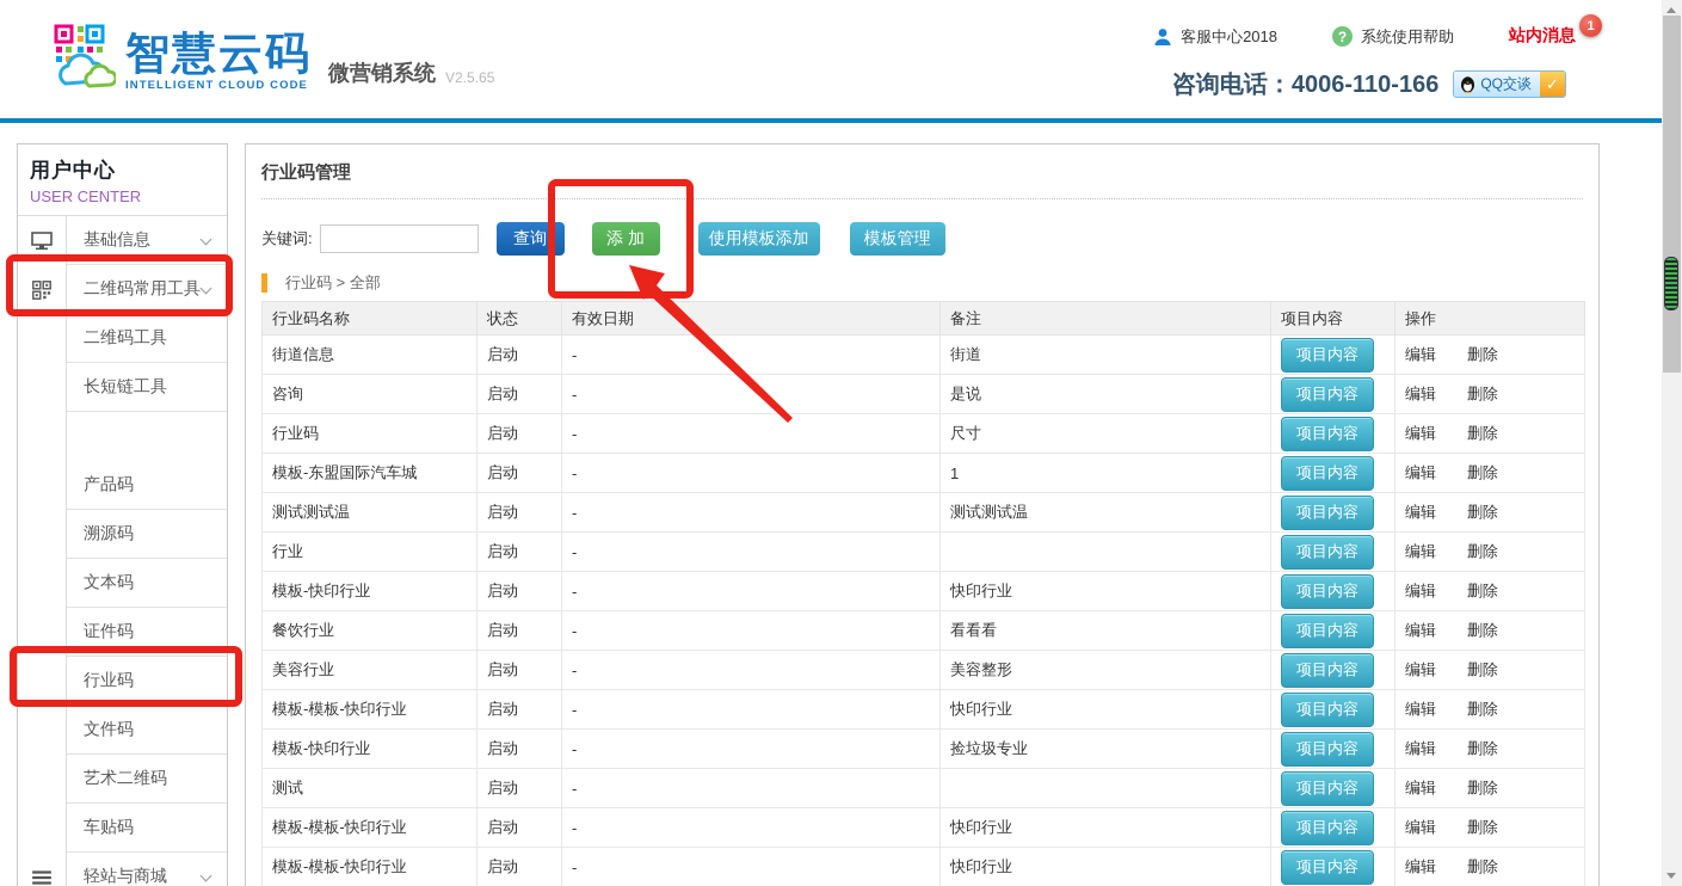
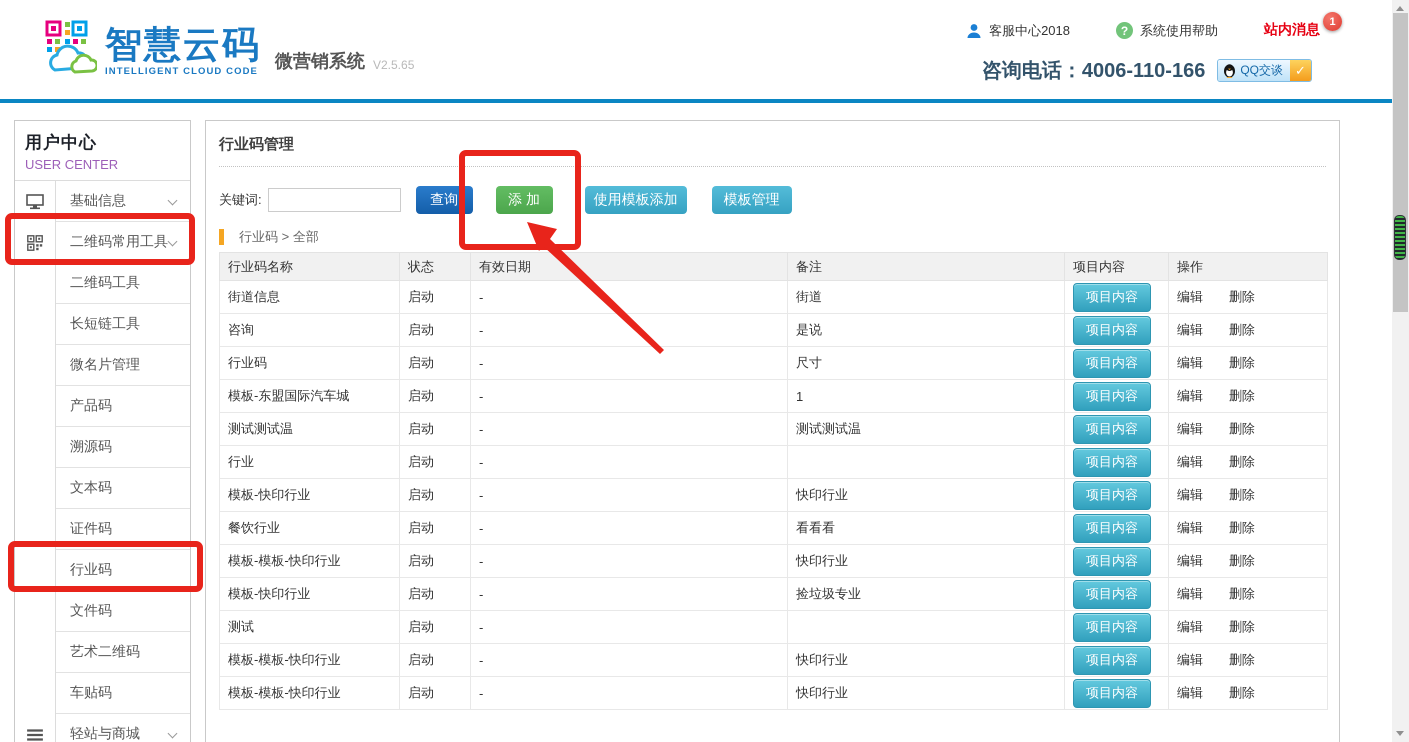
  智慧云码
  INTELLIGENT CLOUD CODE
  微营销系统
  V2.5.65
  客服中心2018
  ?
  系统使用帮助
  站内消息
  1
  咨询电话：4006-110-166
  QQ交谈
  ✓
  用户中心
  USER CENTER
  基础信息
  二维码常用工具
  二维码工具
  长短链工具
+ 微名片管理
  产品码
  溯源码
  文本码
  证件码
  行业码
  文件码
  艺术二维码
  车贴码
  轻站与商城
  行业码管理
  关键词:
  查询
  添 加
  使用模板添加
  模板管理
  行业码 > 全部
  行业码名称	状态	有效日期	备注	项目内容	操作
  街道信息	启动	-	街道	项目内容	编辑 删除
  咨询	启动	-	是说	项目内容	编辑 删除
  行业码	启动	-	尺寸	项目内容	编辑 删除
  模板-东盟国际汽车城	启动	-	1	项目内容	编辑 删除
  测试测试温	启动	-	测试测试温	项目内容	编辑 删除
  行业	启动	-		项目内容	编辑 删除
  模板-快印行业	启动	-	快印行业	项目内容	编辑 删除
  餐饮行业	启动	-	看看看	项目内容	编辑 删除
- 美容行业	启动	-	美容整形	项目内容	编辑 删除
  模板-模板-快印行业	启动	-	快印行业	项目内容	编辑 删除
  模板-快印行业	启动	-	捡垃圾专业	项目内容	编辑 删除
  测试	启动	-		项目内容	编辑 删除
  模板-模板-快印行业	启动	-	快印行业	项目内容	编辑 删除
  模板-模板-快印行业	启动	-	快印行业	项目内容	编辑 删除
